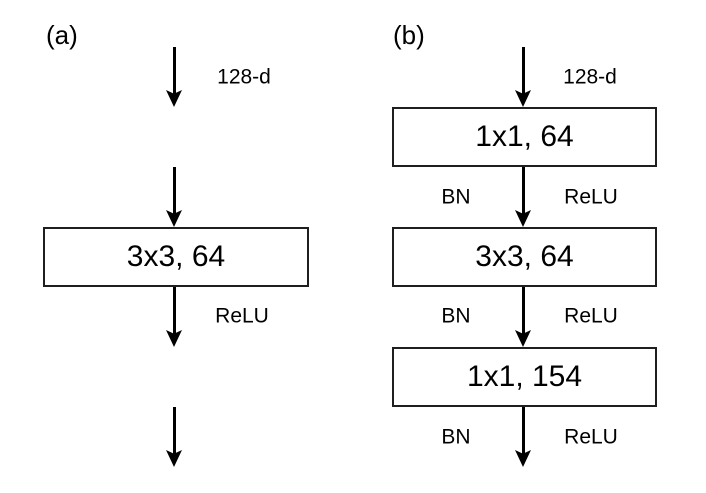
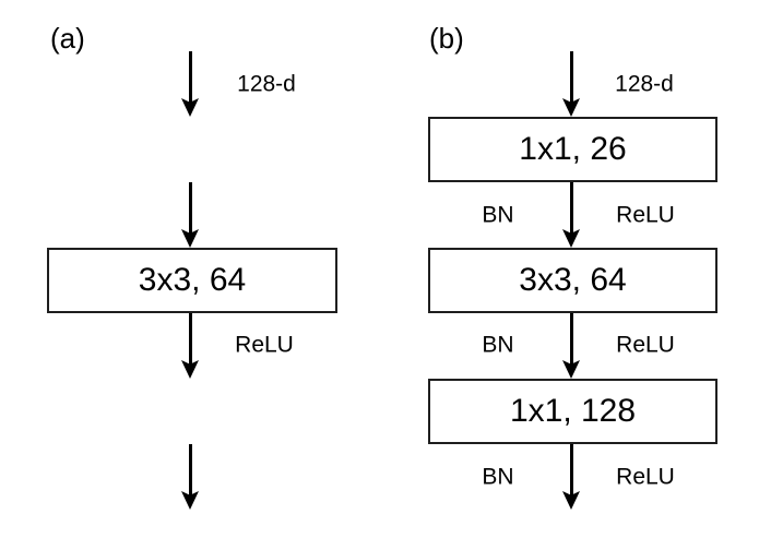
  (a)
  128-d
  3x3, 64
  ReLU
  (b)
  128-d
- 1x1, 64
+ 1x1, 26
  BN
  ReLU
  3x3, 64
  BN
  ReLU
- 1x1, 154
+ 1x1, 128
  BN
  ReLU
